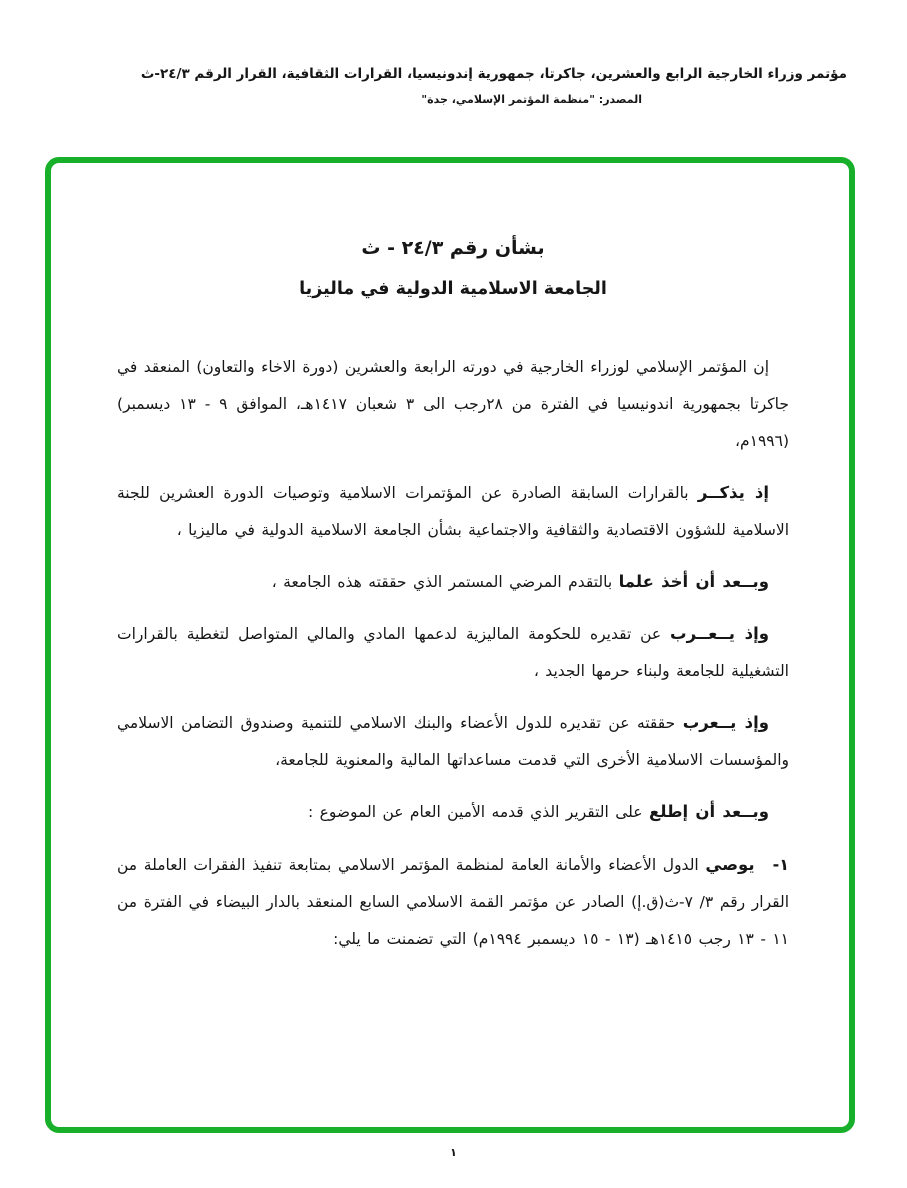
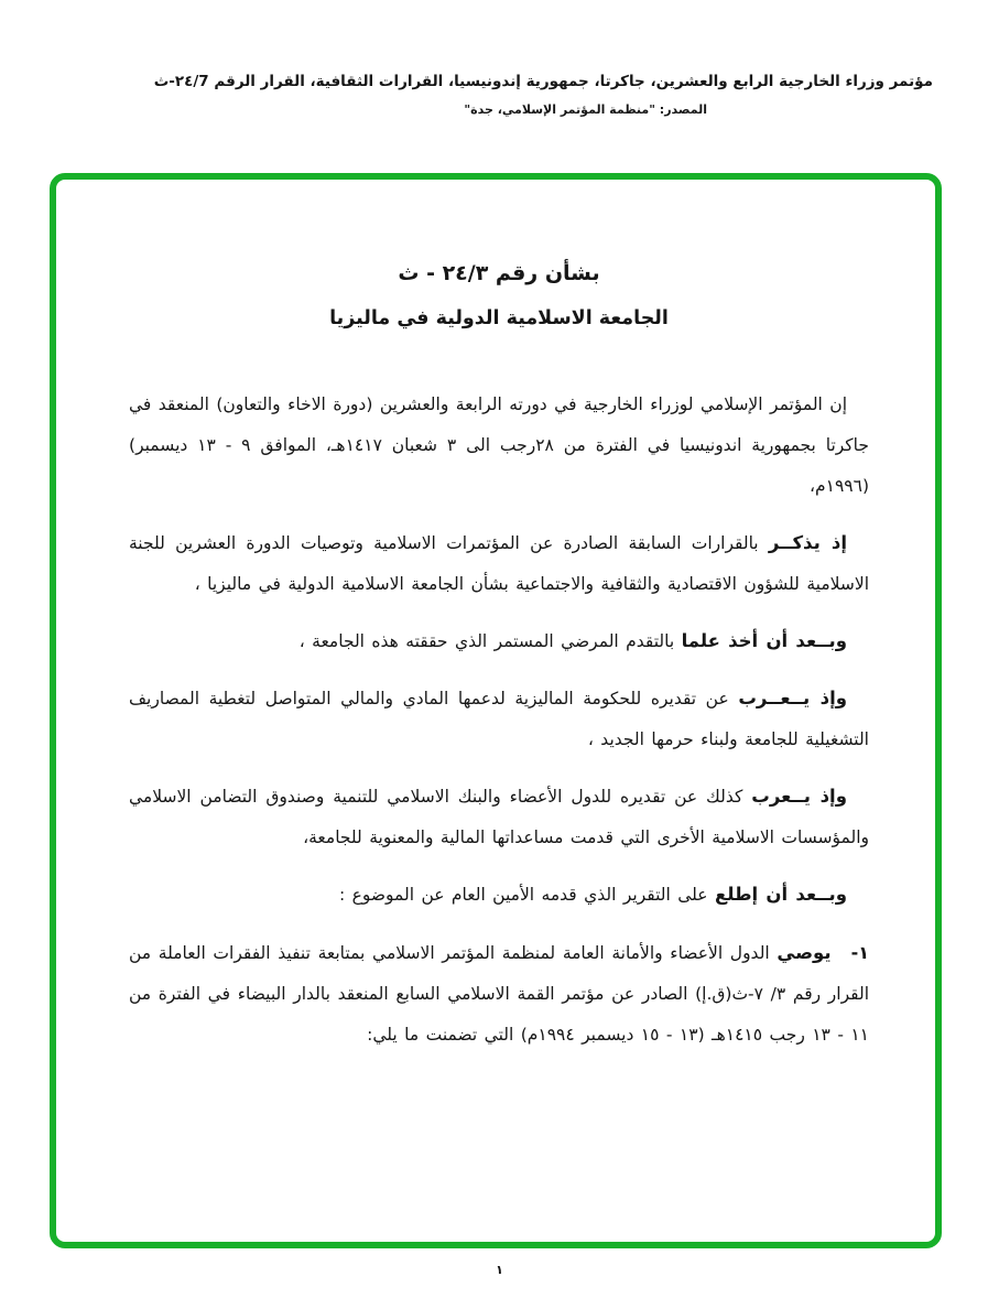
- مؤتمر وزراء الخارجية الرابع والعشرين، جاكرتا، جمهورية إندونيسيا، القرارات الثقافية، القرار الرقم ٢٤/٣-ث
+ مؤتمر وزراء الخارجية الرابع والعشرين، جاكرتا، جمهورية إندونيسيا، القرارات الثقافية، القرار الرقم ٢٤/7-ث
  المصدر: "منظمة المؤتمر الإسلامي، جدة"
  بشأن رقم ٢٤/٣ - ث
  الجامعة الاسلامية الدولية في ماليزيا
  إن المؤتمر الإسلامي لوزراء الخارجية في دورته الرابعة والعشرين (دورة الاخاء والتعاون) المنعقد في جاكرتا بجمهورية اندونيسيا في الفترة من ٢٨رجب الى ٣ شعبان ١٤١٧هـ، الموافق (٩ - ١٣ ديسمبر ١٩٩٦م)⁩،
  إذ يذكــر بالقرارات السابقة الصادرة عن المؤتمرات الاسلامية وتوصيات الدورة العشرين للجنة الاسلامية للشؤون الاقتصادية والثقافية والاجتماعية بشأن الجامعة الاسلامية الدولية في ماليزيا ،
  وبــعد أن أخذ علما بالتقدم المرضي المستمر الذي حققته هذه الجامعة ،
- وإذ يــعــرب عن تقديره للحكومة الماليزية لدعمها المادي والمالي المتواصل لتغطية بالقرارات التشغيلية للجامعة ولبناء حرمها الجديد ،
+ وإذ يــعــرب عن تقديره للحكومة الماليزية لدعمها المادي والمالي المتواصل لتغطية المصاريف التشغيلية للجامعة ولبناء حرمها الجديد ،
- وإذ يــعرب حققته عن تقديره للدول الأعضاء والبنك الاسلامي للتنمية وصندوق التضامن الاسلامي والمؤسسات الاسلامية الأخرى التي قدمت مساعداتها المالية والمعنوية للجامعة،
+ وإذ يــعرب كذلك عن تقديره للدول الأعضاء والبنك الاسلامي للتنمية وصندوق التضامن الاسلامي والمؤسسات الاسلامية الأخرى التي قدمت مساعداتها المالية والمعنوية للجامعة،
  وبــعد أن إطلع على التقرير الذي قدمه الأمين العام عن الموضوع :
  ١-يوصي الدول الأعضاء والأمانة العامة لمنظمة المؤتمر الاسلامي بمتابعة تنفيذ الفقرات العاملة من القرار رقم ٣/ ٧-ث(ق.إ) الصادر عن مؤتمر القمة الاسلامي السابع المنعقد بالدار البيضاء في الفترة من ١١ - ١٣ رجب ١٤١٥هـ (١٣ - ١٥ ديسمبر ١٩٩٤م) التي تضمنت ما يلي:
  ١
